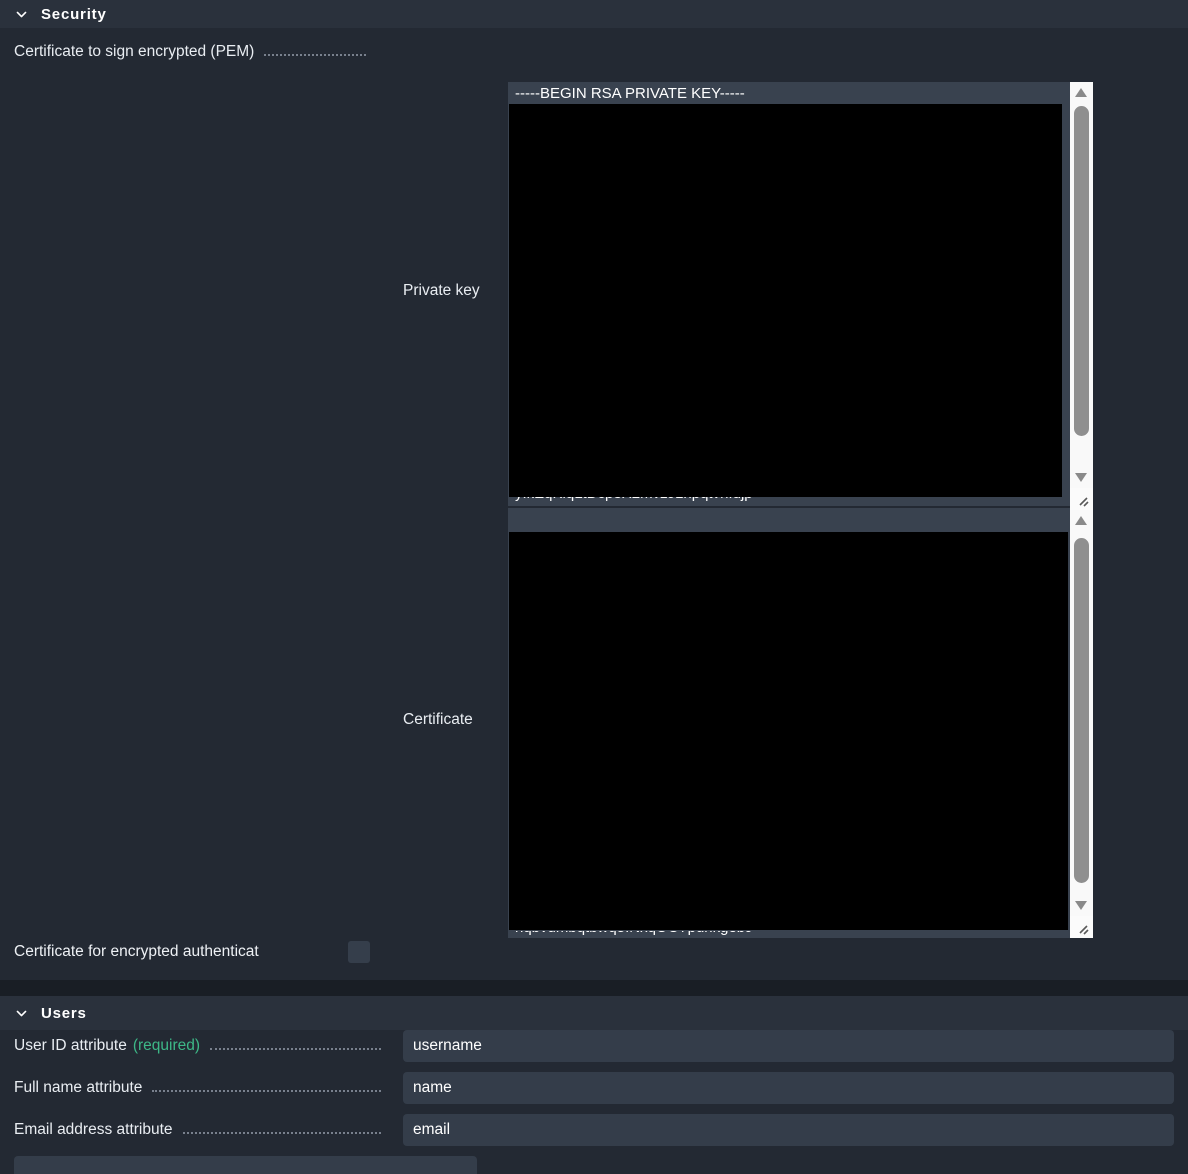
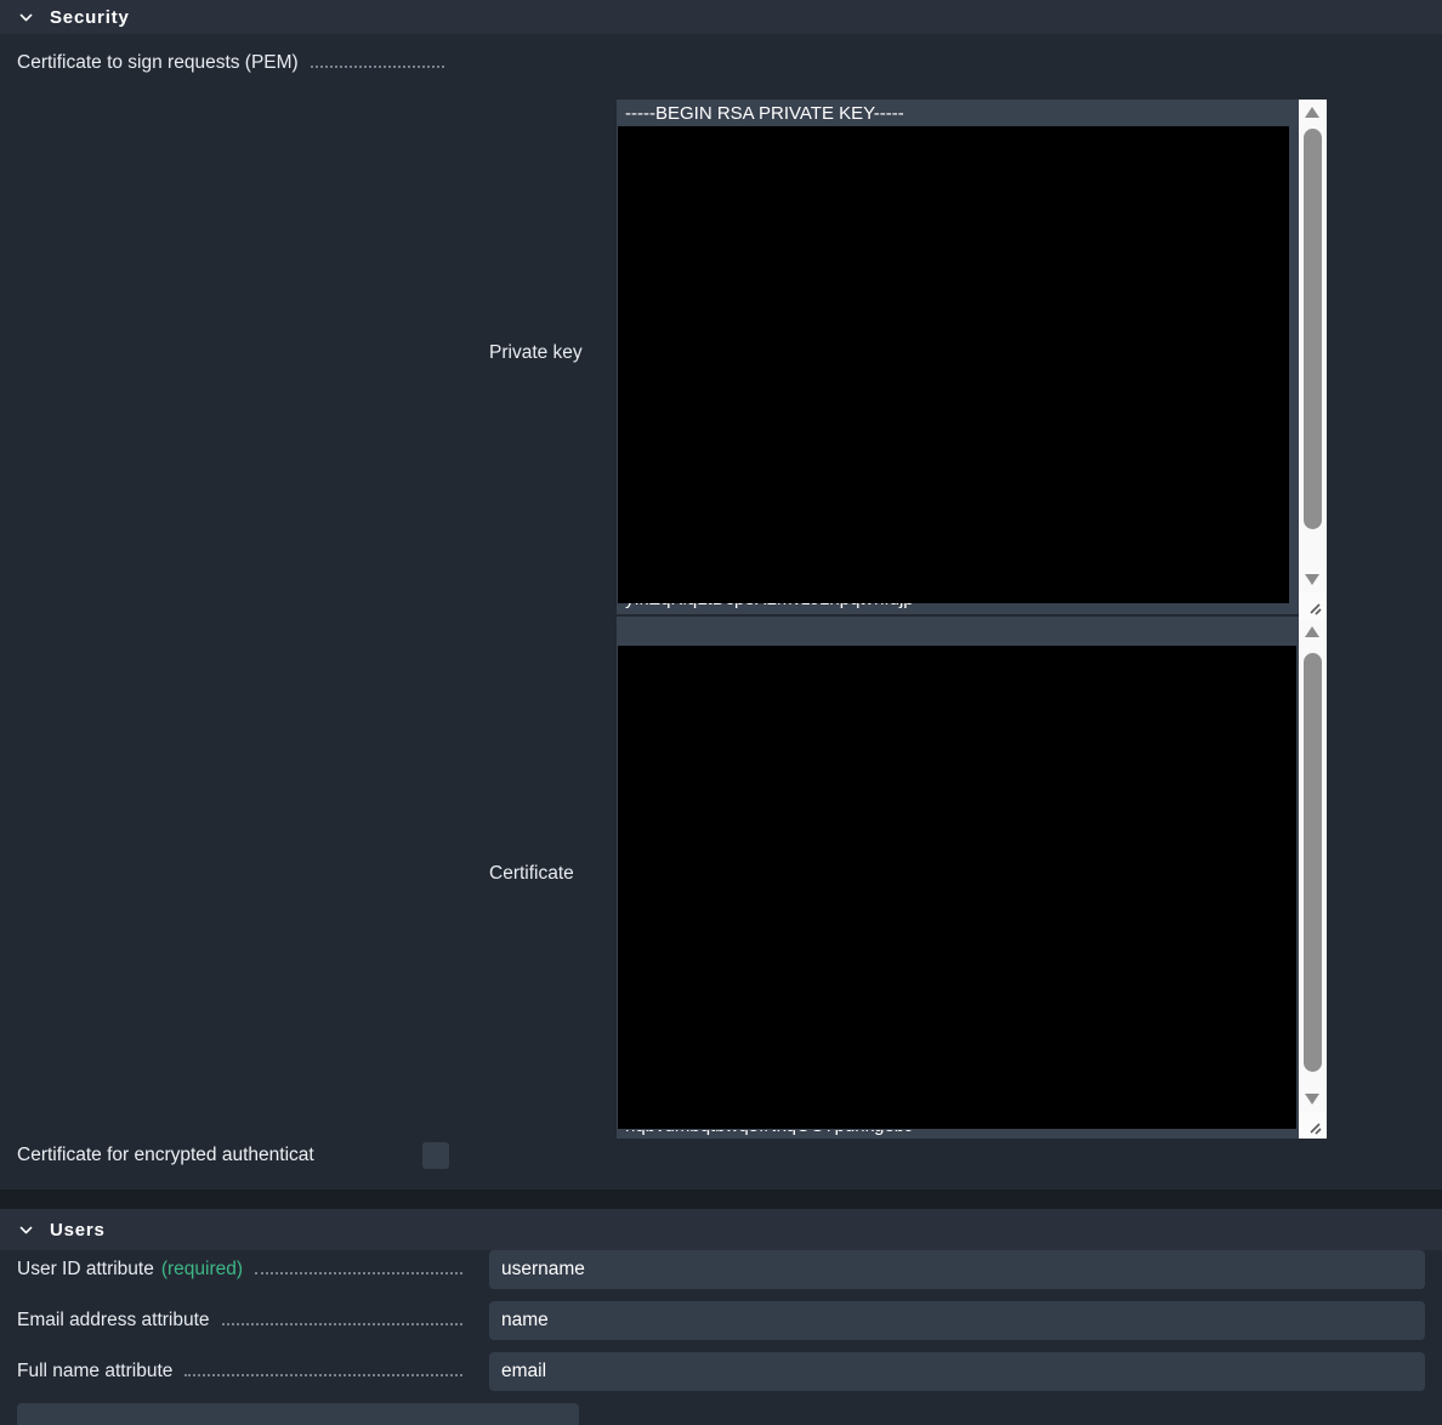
  Security
- Certificate to sign encrypted (PEM)
+ Certificate to sign requests (PEM)
  Private key
  -----BEGIN RSA PRIVATE KEY-----
  Certificate
  Certificate for encrypted authenticat
  Users
  User ID attribute
  (required)
  username
- Full name attribute
+ Email address attribute
  name
- Email address attribute
+ Full name attribute
  email
